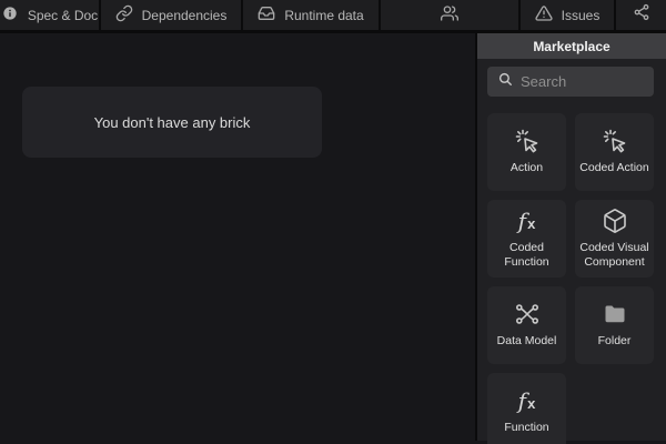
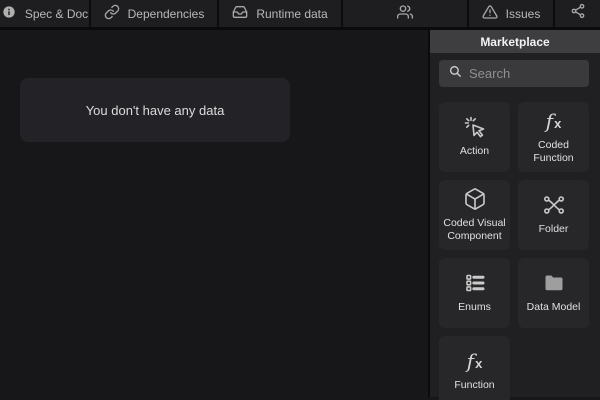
  Spec & Doc
  Dependencies
  Runtime data
  Issues
- You don't have any brick
+ You don't have any data
  Marketplace
  Search
  Action
- Coded Action
  f
  x
  Coded Function
  Coded Visual Component
- Data Model
+ Folder
+ Enums
- Folder
+ Data Model
  f
  x
  Function
